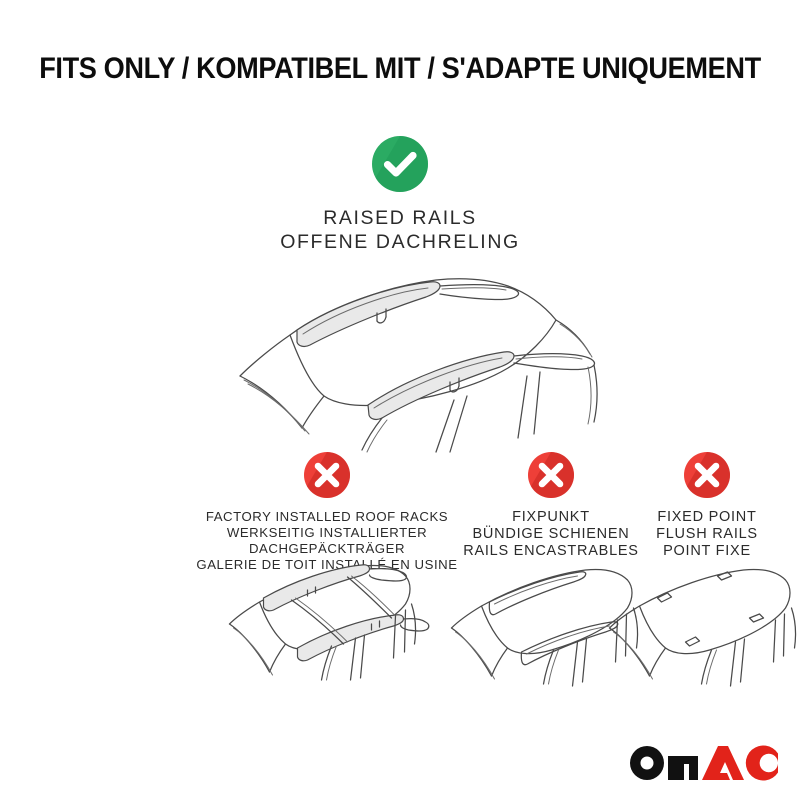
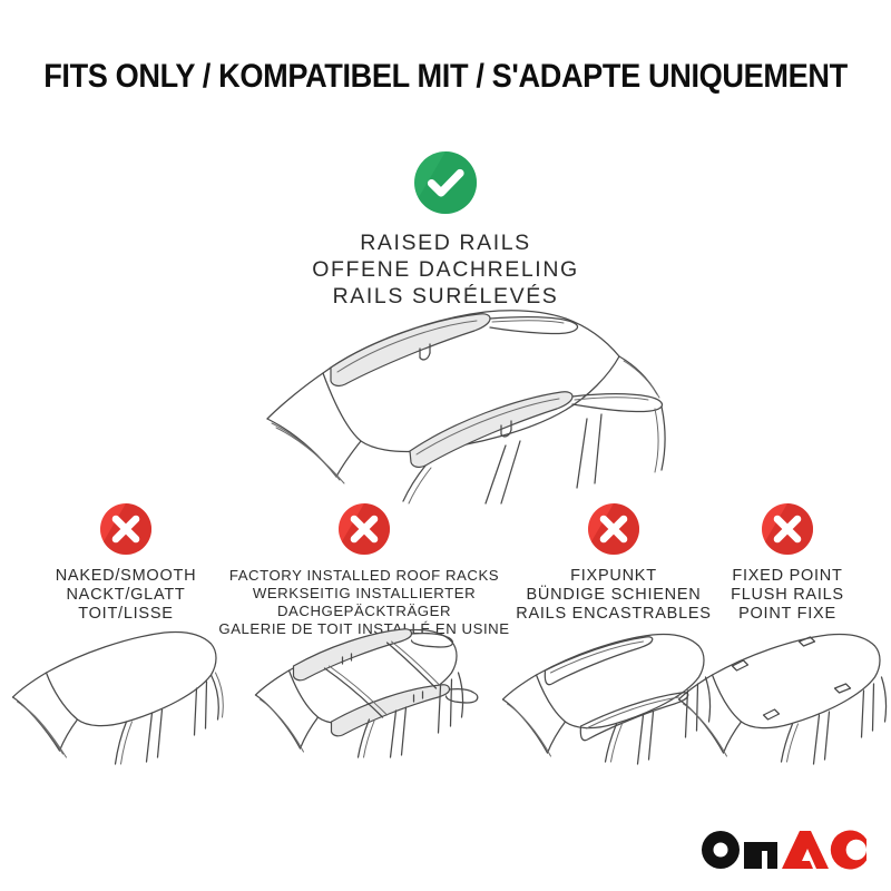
  FITS ONLY / KOMPATIBEL MIT / S'ADAPTE UNIQUEMENT
  RAISED RAILS
  OFFENE DACHRELING
+ RAILS SURÉLEVÉS
+ NAKED/SMOOTH
+ NACKT/GLATT
+ TOIT/LISSE
  FACTORY INSTALLED ROOF RACKS
  WERKSEITIG INSTALLIERTER
  DACHGEPÄCKTRÄGER
  GALERIE DE TOIT INSTALÉ EN USINE
  FIXPUNKT
  BÜNDIGE SCHIENEN
  RAILS ENCASTRABLES
  FIXED POINT
  FLUSH RAILS
  POINT FIXE
